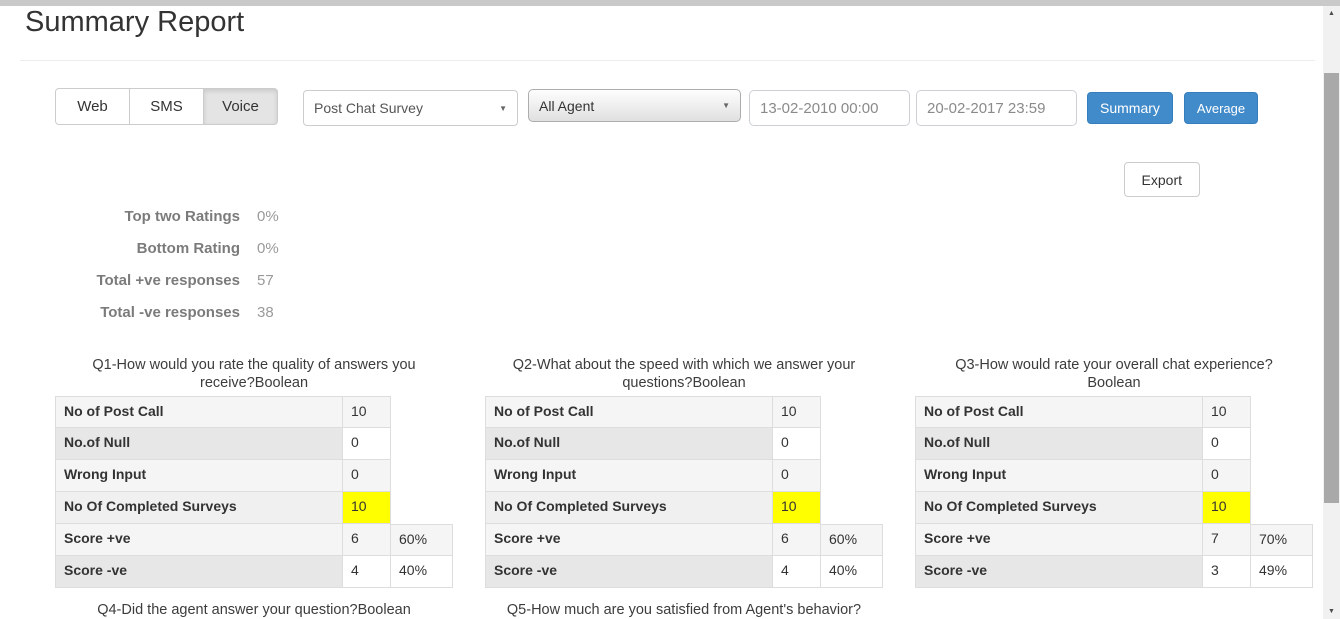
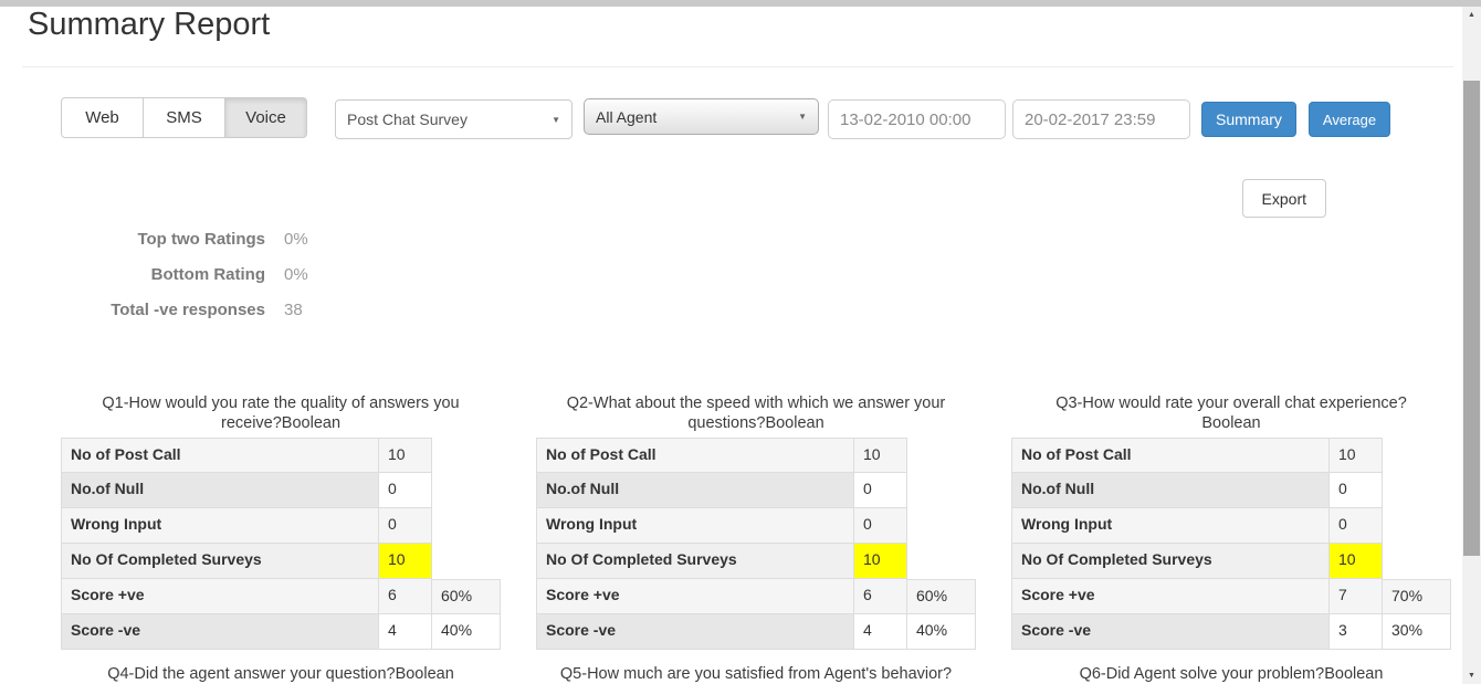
  Summary Report
  Web
  SMS
  Voice
  Post Chat Survey
  ▼
  All Agent
  ▼
  13-02-2010 00:00
  20-02-2017 23:59
  Summary
  Average
  Export
  Top two Ratings
  0%
  Bottom Rating
  0%
- Total +ve responses
- 57
  Total -ve responses
  38
  Q1-How would you rate the quality of answers you receive?Boolean
  No of Post Call
  10
  No.of Null
  0
  Wrong Input
  0
  No Of Completed Surveys
  10
  Score +ve
  6
  60%
  Score -ve
  4
  40%
  Q2-What about the speed with which we answer your questions?Boolean
  No of Post Call
  10
  No.of Null
  0
  Wrong Input
  0
  No Of Completed Surveys
  10
  Score +ve
  6
  60%
  Score -ve
  4
  40%
  Q3-How would rate your overall chat experience? Boolean
  No of Post Call
  10
  No.of Null
  0
  Wrong Input
  0
  No Of Completed Surveys
  10
  Score +ve
  7
  70%
  Score -ve
  3
- 49%
+ 30%
  Q4-Did the agent answer your question?Boolean
  Q5-How much are you satisfied from Agent's behavior?
+ Q6-Did Agent solve your problem?Boolean
